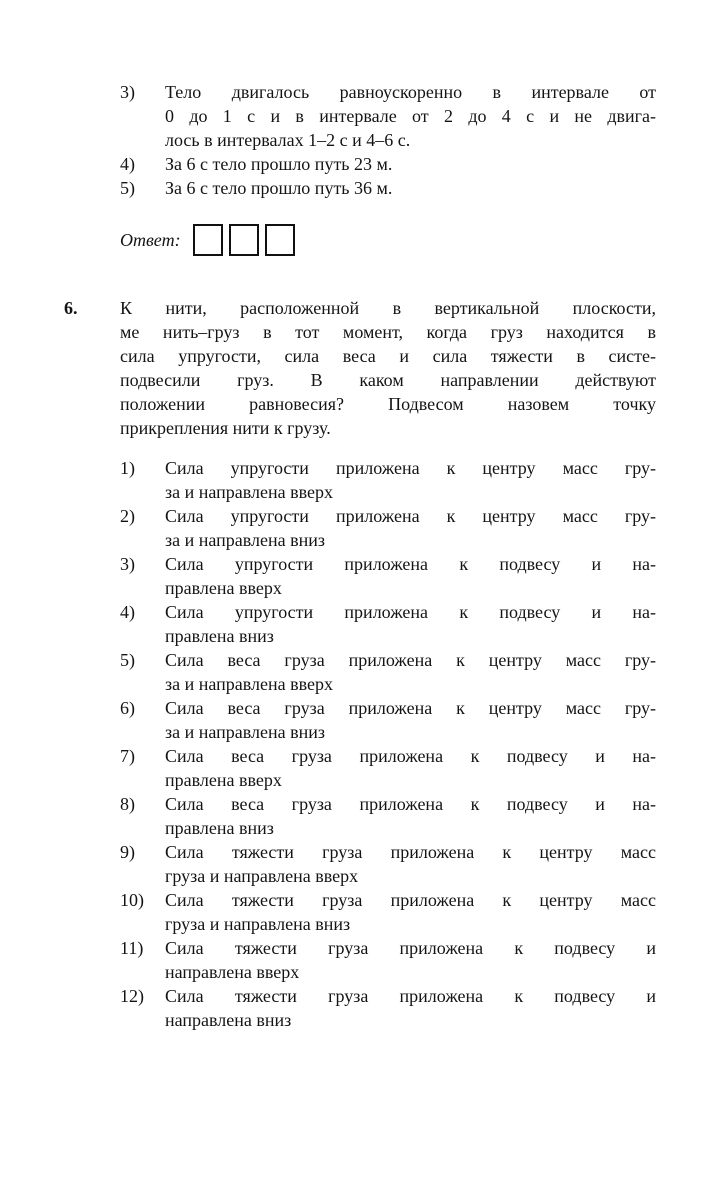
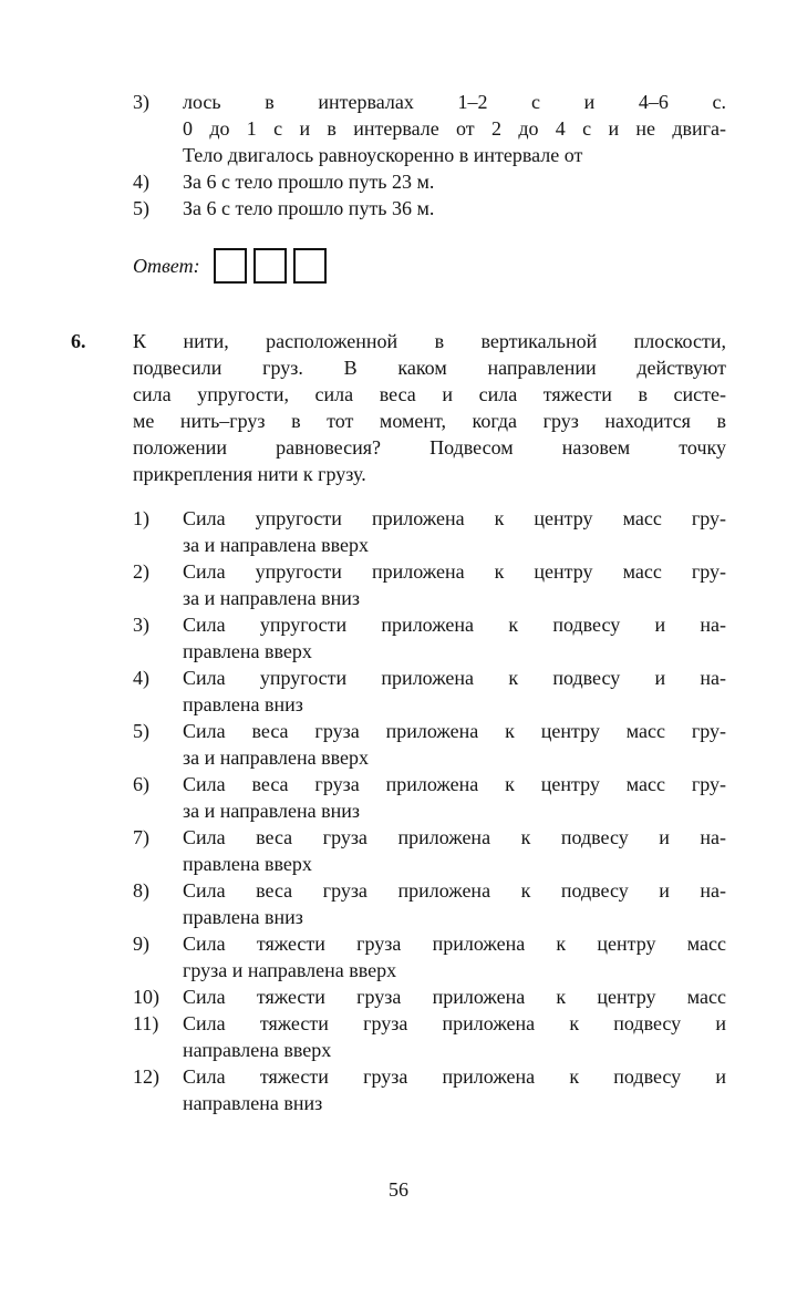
  3)
- Тело двигалось равноускоренно в интервале от
+ лось в интервалах 1–2 с и 4–6 с.
  0 до 1 с и в интервале от 2 до 4 с и не двига-
- лось в интервалах 1–2 с и 4–6 с.
+ Тело двигалось равноускоренно в интервале от
  4)
  За 6 с тело прошло путь 23 м.
  5)
  За 6 с тело прошло путь 36 м.
  Ответ:
  6.
  К нити, расположенной в вертикальной плоскости,
- ме нить–груз в тот момент, когда груз находится в
+ подвесили груз. В каком направлении действуют
  сила упругости, сила веса и сила тяжести в систе-
- подвесили груз. В каком направлении действуют
+ ме нить–груз в тот момент, когда груз находится в
  положении равновесия? Подвесом назовем точку
  прикрепления нити к грузу.
  1)
  Сила упругости приложена к центру масс гру-
  за и направлена вверх
  2)
  Сила упругости приложена к центру масс гру-
  за и направлена вниз
  3)
  Сила упругости приложена к подвесу и на-
  правлена вверх
  4)
  Сила упругости приложена к подвесу и на-
  правлена вниз
  5)
  Сила веса груза приложена к центру масс гру-
  за и направлена вверх
  6)
  Сила веса груза приложена к центру масс гру-
  за и направлена вниз
  7)
  Сила веса груза приложена к подвесу и на-
  правлена вверх
  8)
  Сила веса груза приложена к подвесу и на-
  правлена вниз
  9)
  Сила тяжести груза приложена к центру масс
  груза и направлена вверх
  10)
  Сила тяжести груза приложена к центру масс
- груза и направлена вниз
  11)
  Сила тяжести груза приложена к подвесу и
  направлена вверх
  12)
  Сила тяжести груза приложена к подвесу и
  направлена вниз
+ 56
